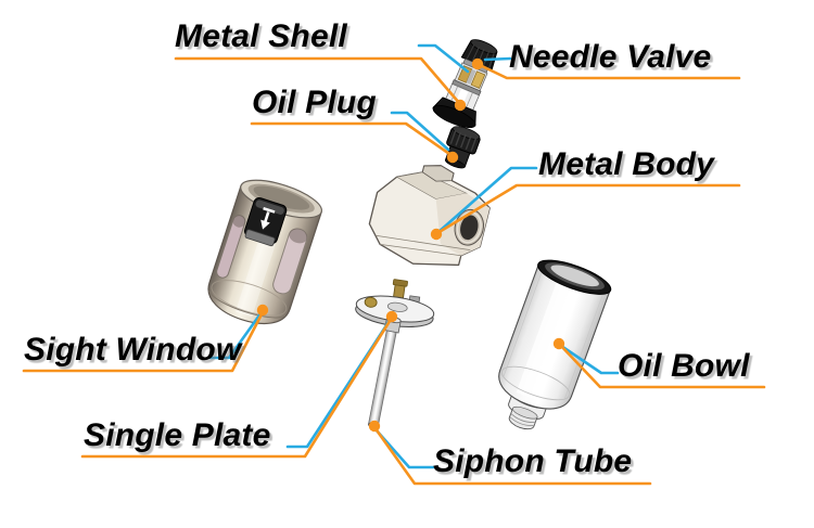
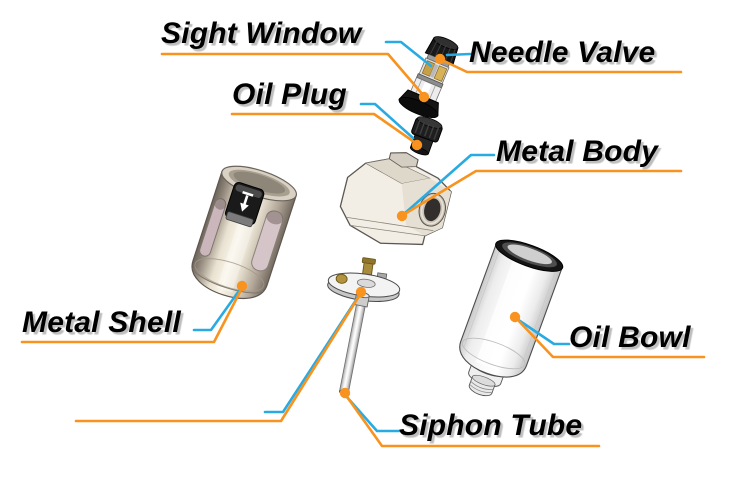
- Metal Shell
+ Sight Window
  Needle Valve
  Oil Plug
  Metal Body
- Sight Window
+ Metal Shell
  Oil Bowl
- Single Plate
  Siphon Tube
